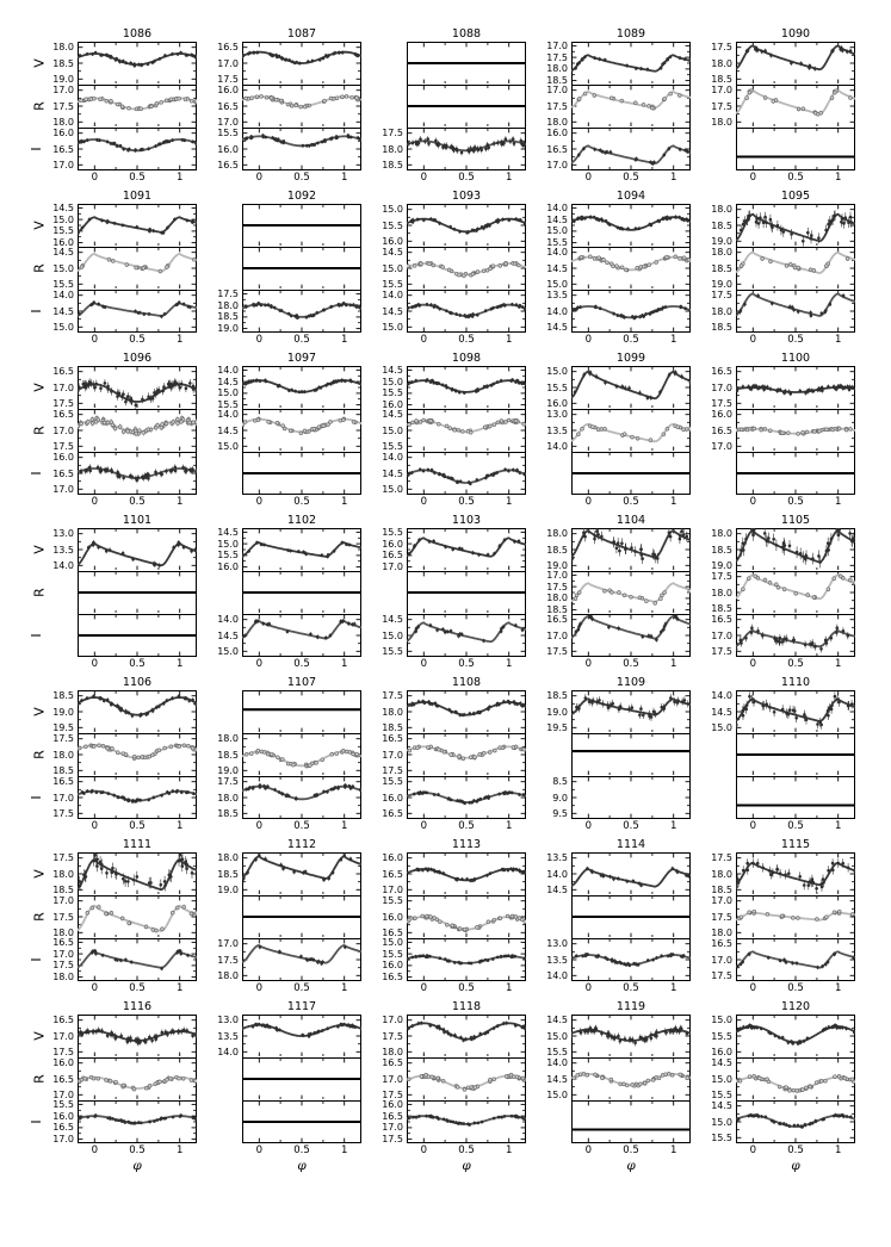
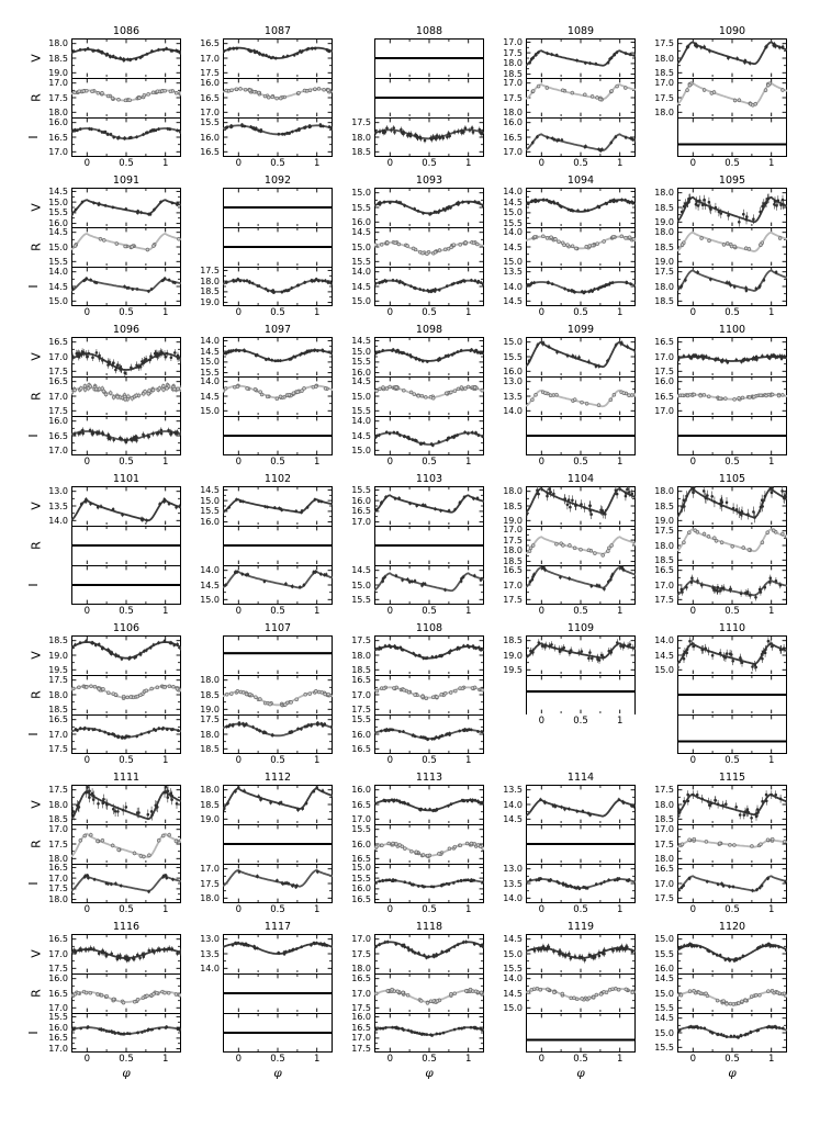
  1086
  18.0
  18.5
  19.0
  17.0
  17.5
  18.0
  16.0
  16.5
  17.0
  0
  0.5
  1
  1087
  16.5
  17.0
  17.5
  16.0
  16.5
  17.0
  15.5
  16.0
  16.5
  0
  0.5
  1
  1088
  17.5
  18.0
  18.5
  0
  0.5
  1
  1089
  17.0
  17.5
  18.0
  18.5
  17.0
  17.5
  18.0
  16.0
  16.5
  17.0
  0
  0.5
  1
  1090
  17.5
  18.0
  18.5
  17.0
  17.5
  18.0
  0
  0.5
  1
  1091
  14.5
  15.0
  15.5
  16.0
  14.5
  15.0
  15.5
  14.0
  14.5
  15.0
  0
  0.5
  1
  1092
  17.5
  18.0
  18.5
  19.0
  0
  0.5
  1
  1093
  15.0
  15.5
  16.0
  14.5
  15.0
  15.5
  14.0
  14.5
  15.0
  0
  0.5
  1
  1094
  14.0
  14.5
  15.0
  15.5
  14.0
  14.5
  15.0
  13.5
  14.0
  14.5
  0
  0.5
  1
  1095
  18.0
  18.5
  19.0
  18.0
  18.5
  19.0
  17.5
  18.0
  18.5
  0
  0.5
  1
  1096
  16.5
  17.0
  17.5
  16.5
  17.0
  17.5
  16.0
  16.5
  17.0
  0
  0.5
  1
  1097
  14.0
  14.5
  15.0
  15.5
  14.0
  14.5
  15.0
  0
  0.5
  1
  1098
  14.5
  15.0
  15.5
  16.0
  14.5
  15.0
  15.5
  14.0
  14.5
  15.0
  0
  0.5
  1
  1099
  15.0
  15.5
  16.0
  13.0
  13.5
  14.0
  0
  0.5
  1
  1100
  16.5
  17.0
  17.5
  16.0
  16.5
  17.0
  0
  0.5
  1
  1101
  13.0
  13.5
  14.0
  0
  0.5
  1
  1102
  14.5
  15.0
  15.5
  16.0
  14.0
  14.5
  15.0
  0
  0.5
  1
  1103
  15.5
  16.0
  16.5
  17.0
  14.5
  15.0
  15.5
  0
  0.5
  1
  1104
  18.0
  18.5
  19.0
  17.0
  17.5
  18.0
  18.5
  16.5
  17.0
  17.5
  0
  0.5
  1
  1105
  18.0
  18.5
  19.0
  17.5
  18.0
  18.5
  16.5
  17.0
  17.5
  0
  0.5
  1
  1106
  18.5
  19.0
  19.5
  17.5
  18.0
  18.5
  16.5
  17.0
  17.5
  0
  0.5
  1
  1107
  18.0
  18.5
  19.0
  17.5
  18.0
  18.5
  0
  0.5
  1
  1108
  17.5
  18.0
  18.5
  16.5
  17.0
  17.5
  15.5
  16.0
  16.5
  0
  0.5
  1
  1109
  18.5
  19.0
  19.5
- 8.5
- 9.0
- 9.5
  0
  0.5
  1
  1110
  14.0
  14.5
  15.0
  0
  0.5
  1
  1111
  17.5
  18.0
  18.5
  17.0
  17.5
  18.0
  16.5
  17.0
  17.5
  18.0
  0
  0.5
  1
  1112
  18.0
  18.5
  19.0
  17.0
  17.5
  18.0
  0
  0.5
  1
  1113
  16.0
  16.5
  17.0
  15.5
  16.0
  16.5
  15.0
  15.5
  16.0
  16.5
  0
  0.5
  1
  1114
  13.5
  14.0
  14.5
  13.0
  13.5
  14.0
  0
  0.5
  1
  1115
  17.5
  18.0
  18.5
  17.0
  17.5
  18.0
  16.5
  17.0
  17.5
  0
  0.5
  1
  1116
  16.5
  17.0
  17.5
  16.0
  16.5
  17.0
  15.5
  16.0
  16.5
  17.0
  0
  0.5
  1
  φ
  1117
  13.0
  13.5
  14.0
  0
  0.5
  1
  φ
  1118
  17.0
  17.5
  18.0
  16.5
  17.0
  17.5
  16.0
  16.5
  17.0
  17.5
  0
  0.5
  1
  φ
  1119
  14.5
  15.0
  15.5
  14.0
  14.5
  15.0
  0
  0.5
  1
  φ
  1120
  15.0
  15.5
  16.0
  14.5
  15.0
  15.5
  14.5
  15.0
  15.5
  0
  0.5
  1
  φ
